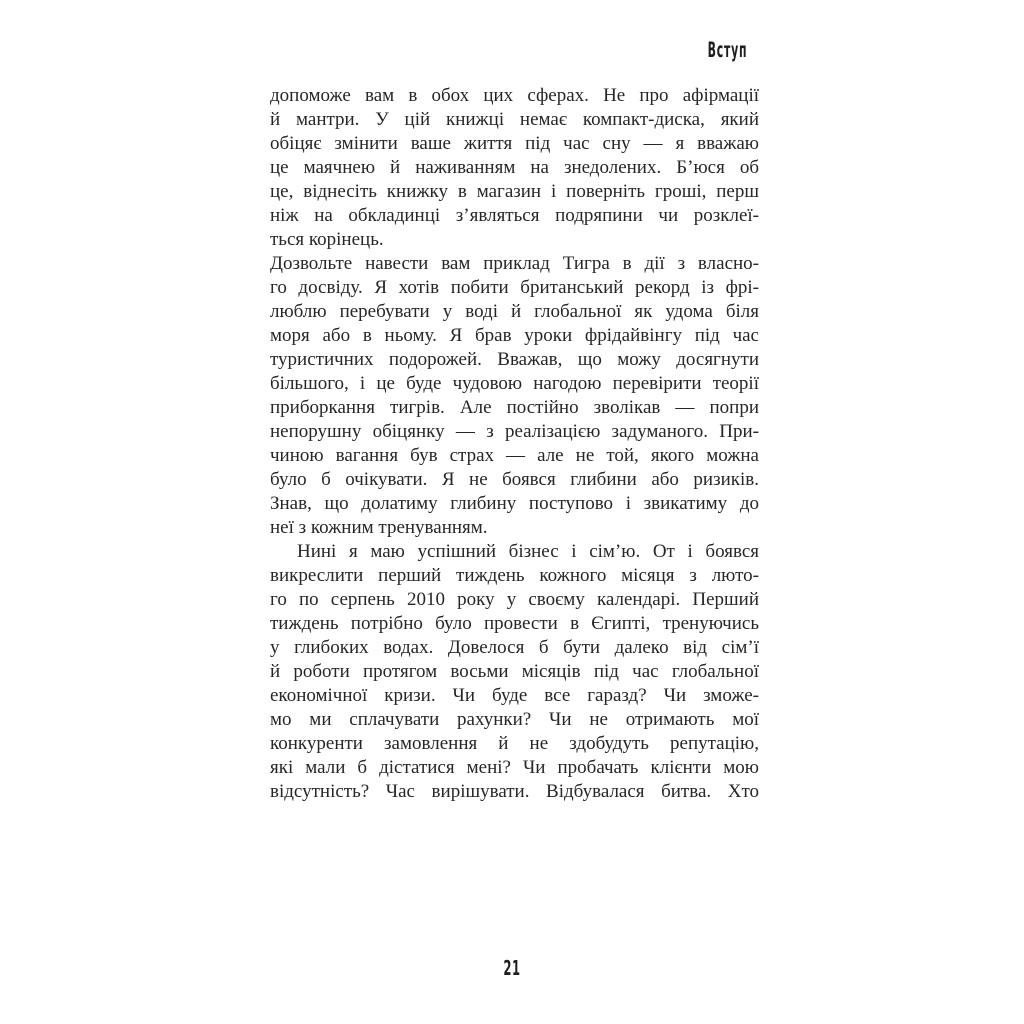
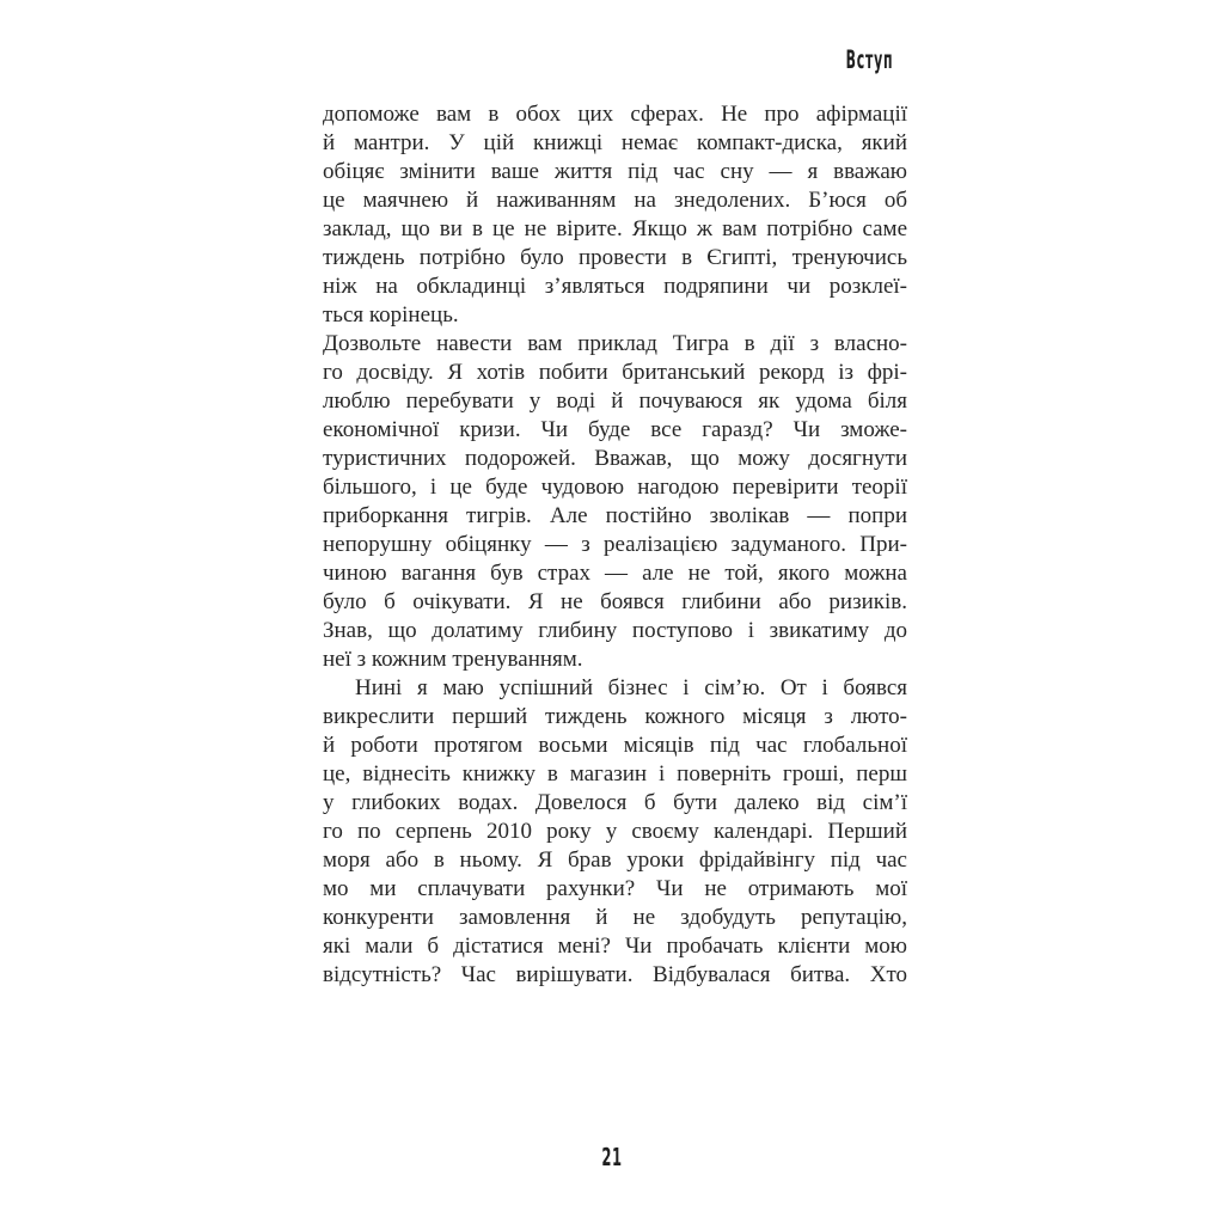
  Вступ
  допоможе вам в обох цих сферах. Не про афірмації
  й мантри. У цій книжці немає компакт-диска, який
  обіцяє змінити ваше життя під час сну — я вважаю
  це маячнею й наживанням на знедолених. Б’юся об
+ заклад, що ви в це не вірите. Якщо ж вам потрібно саме
- це, віднесіть книжку в магазин і поверніть гроші, перш
+ тиждень потрібно було провести в Єгипті, тренуючись
  ніж на обкладинці з’являться подряпини чи розклеї-
  ться корінець.
  Дозвольте навести вам приклад Тигра в дії з власно-
  го досвіду. Я хотів побити британський рекорд із фрі-
- люблю перебувати у воді й глобальної як удома біля
+ люблю перебувати у воді й почуваюся як удома біля
- моря або в ньому. Я брав уроки фрідайвінгу під час
+ економічної кризи. Чи буде все гаразд? Чи зможе-
  туристичних подорожей. Вважав, що можу досягнути
  більшого, і це буде чудовою нагодою перевірити теорії
  приборкання тигрів. Але постійно зволікав — попри
  непорушну обіцянку — з реалізацією задуманого. При-
  чиною вагання був страх — але не той, якого можна
  було б очікувати. Я не боявся глибини або ризиків.
  Знав, що долатиму глибину поступово і звикатиму до
  неї з кожним тренуванням.
  Нині я маю успішний бізнес і сім’ю. От і боявся
  викреслити перший тиждень кожного місяця з люто-
- го по серпень 2010 року у своєму календарі. Перший
+ й роботи протягом восьми місяців під час глобальної
- тиждень потрібно було провести в Єгипті, тренуючись
+ це, віднесіть книжку в магазин і поверніть гроші, перш
  у глибоких водах. Довелося б бути далеко від сім’ї
- й роботи протягом восьми місяців під час глобальної
+ го по серпень 2010 року у своєму календарі. Перший
- економічної кризи. Чи буде все гаразд? Чи зможе-
+ моря або в ньому. Я брав уроки фрідайвінгу під час
  мо ми сплачувати рахунки? Чи не отримають мої
  конкуренти замовлення й не здобудуть репутацію,
  які мали б дістатися мені? Чи пробачать клієнти мою
  відсутність? Час вирішувати. Відбувалася битва. Хто
  21
